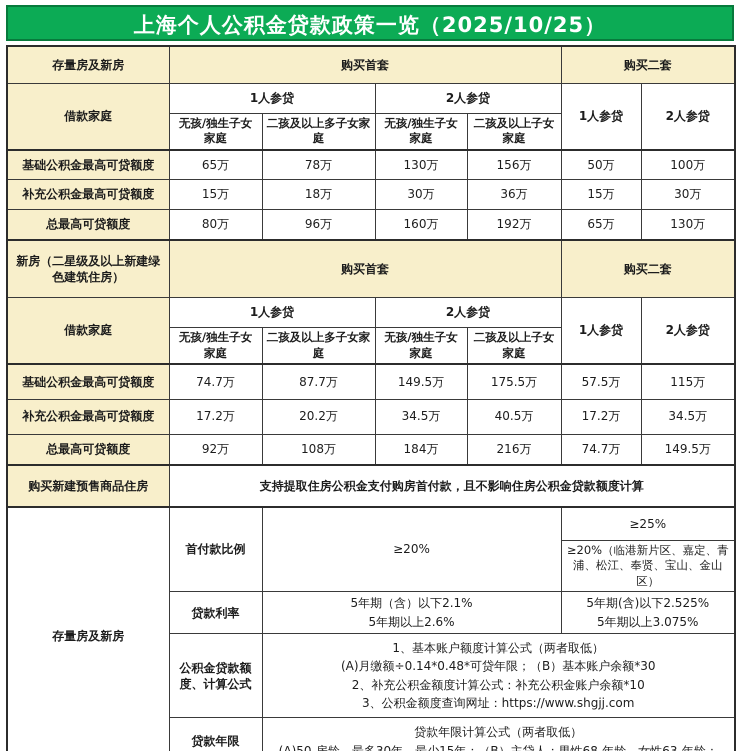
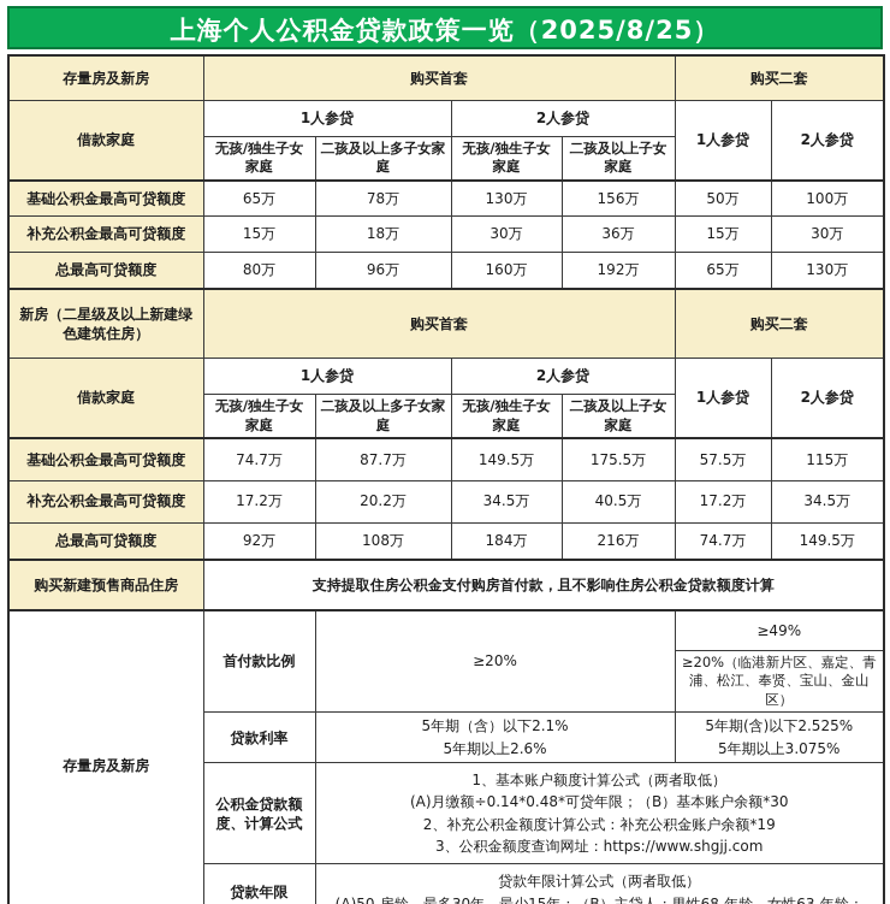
- 上海个人公积金贷款政策一览（2025/10/25）
+ 上海个人公积金贷款政策一览（2025/8/25）
  存量房及新房	购买首套	购买二套
  借款家庭	1人参贷	2人参贷	1人参贷	2人参贷
  无孩/独生子女家庭	二孩及以上多子女家庭	无孩/独生子女家庭	二孩及以上子女家庭
  基础公积金最高可贷额度	65万	78万	130万	156万	50万	100万
  补充公积金最高可贷额度	15万	18万	30万	36万	15万	30万
  总最高可贷额度	80万	96万	160万	192万	65万	130万
  新房（二星级及以上新建绿色建筑住房）	购买首套	购买二套
  借款家庭	1人参贷	2人参贷	1人参贷	2人参贷
  无孩/独生子女家庭	二孩及以上多子女家庭	无孩/独生子女家庭	二孩及以上子女家庭
  基础公积金最高可贷额度	74.7万	87.7万	149.5万	175.5万	57.5万	115万
  补充公积金最高可贷额度	17.2万	20.2万	34.5万	40.5万	17.2万	34.5万
  总最高可贷额度	92万	108万	184万	216万	74.7万	149.5万
  购买新建预售商品住房	支持提取住房公积金支付购房首付款，且不影响住房公积金贷款额度计算
- 存量房及新房	首付款比例	≥20%	≥25%
+ 存量房及新房	首付款比例	≥20%	≥49%
  ≥20%（临港新片区、嘉定、青浦、松江、奉贤、宝山、金山区）
  贷款利率	5年期（含）以下2.1% 5年期以上2.6%	5年期(含)以下2.525% 5年期以上3.075%
- 公积金贷款额度、计算公式	1、基本账户额度计算公式（两者取低） (A)月缴额÷0.14*0.48*可贷年限；（B）基本账户余额*30 2、补充公积金额度计算公式：补充公积金账户余额*10 3、公积金额度查询网址：https://www.shgjj.com
+ 公积金贷款额度、计算公式	1、基本账户额度计算公式（两者取低） (A)月缴额÷0.14*0.48*可贷年限；（B）基本账户余额*30 2、补充公积金额度计算公式：补充公积金账户余额*19 3、公积金额度查询网址：https://www.shgjj.com
